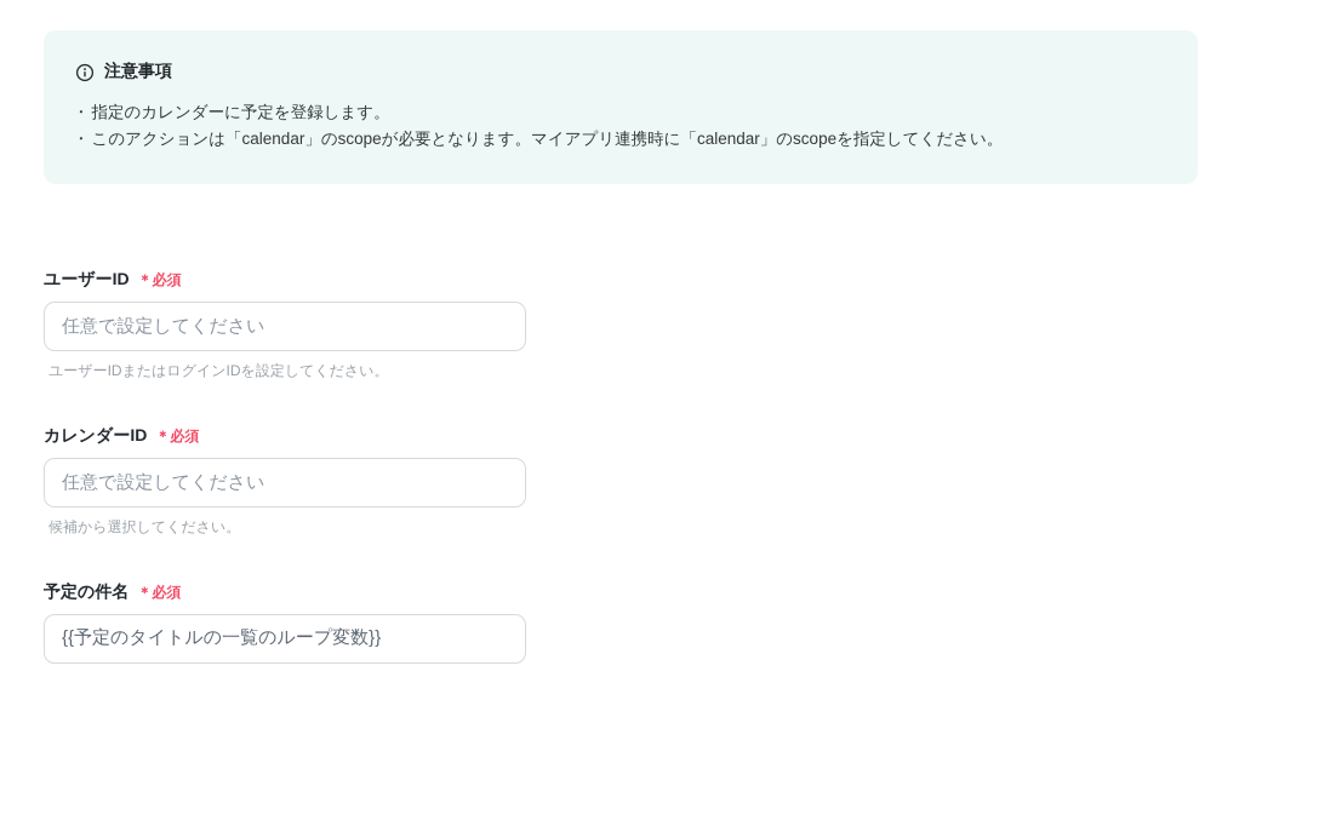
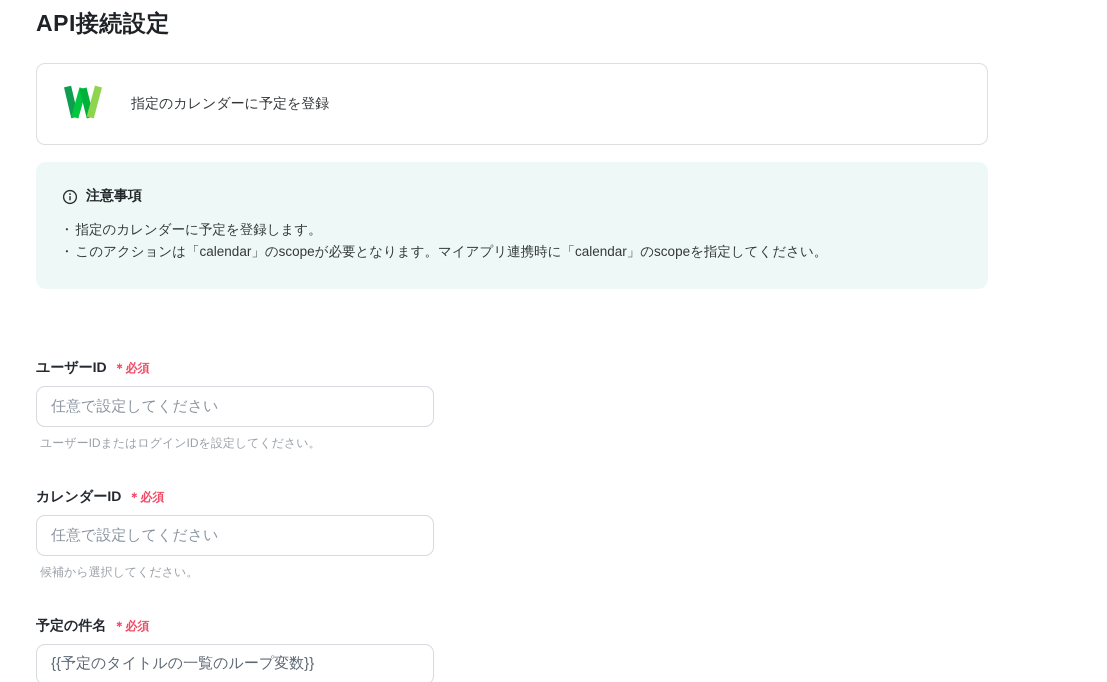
+ API接続設定
+ 指定のカレンダーに予定を登録
  注意事項
  ・
  指定のカレンダーに予定を登録します。
  ・
  このアクションは「calendar」のscopeが必要となります。マイアプリ連携時に「calendar」のscopeを指定してください。
  ユーザーID
  ＊必須
  任意で設定してください
  ユーザーIDまたはログインIDを設定してください。
  カレンダーID
  ＊必須
  任意で設定してください
  候補から選択してください。
  予定の件名
  ＊必須
  {{予定のタイトルの一覧のループ変数}}
